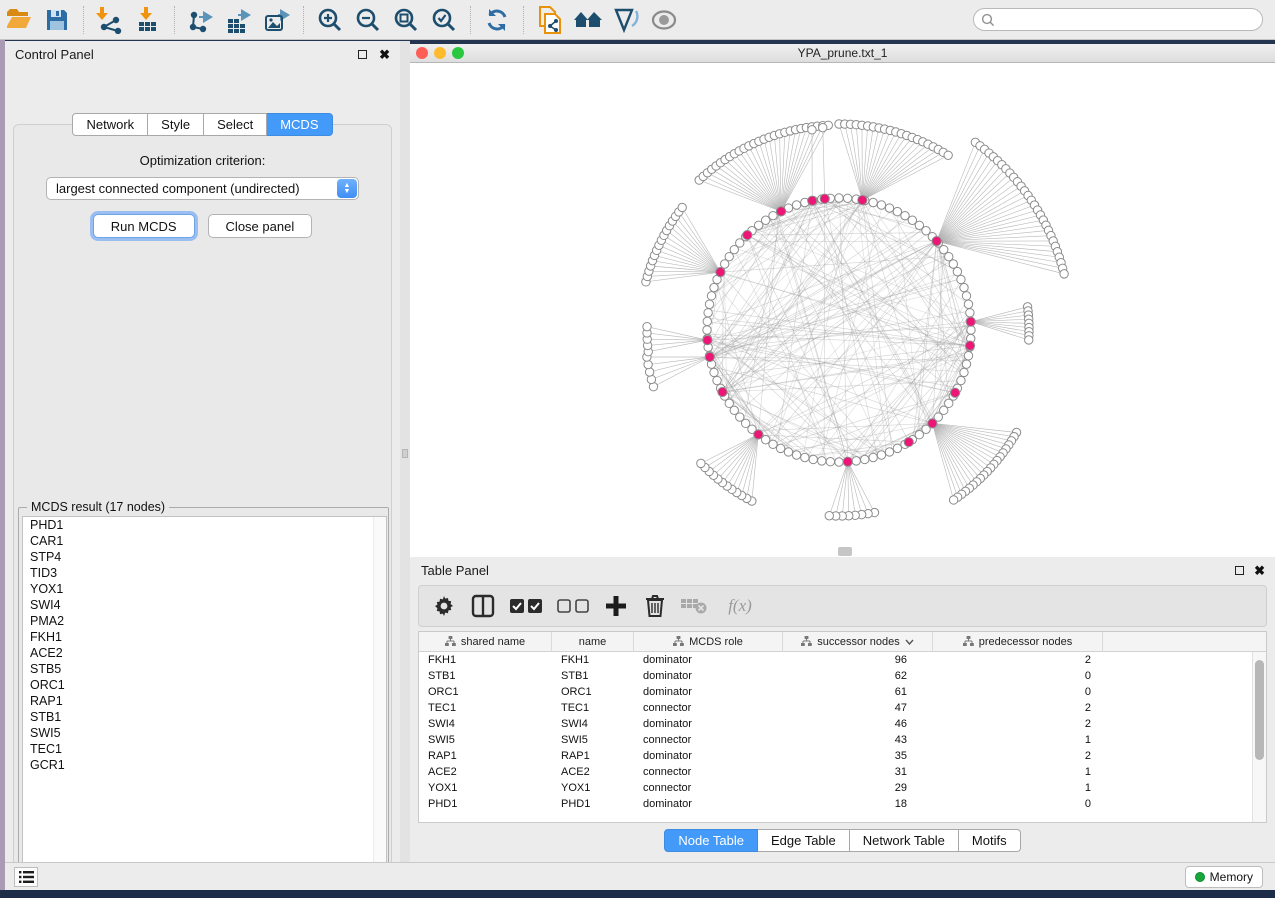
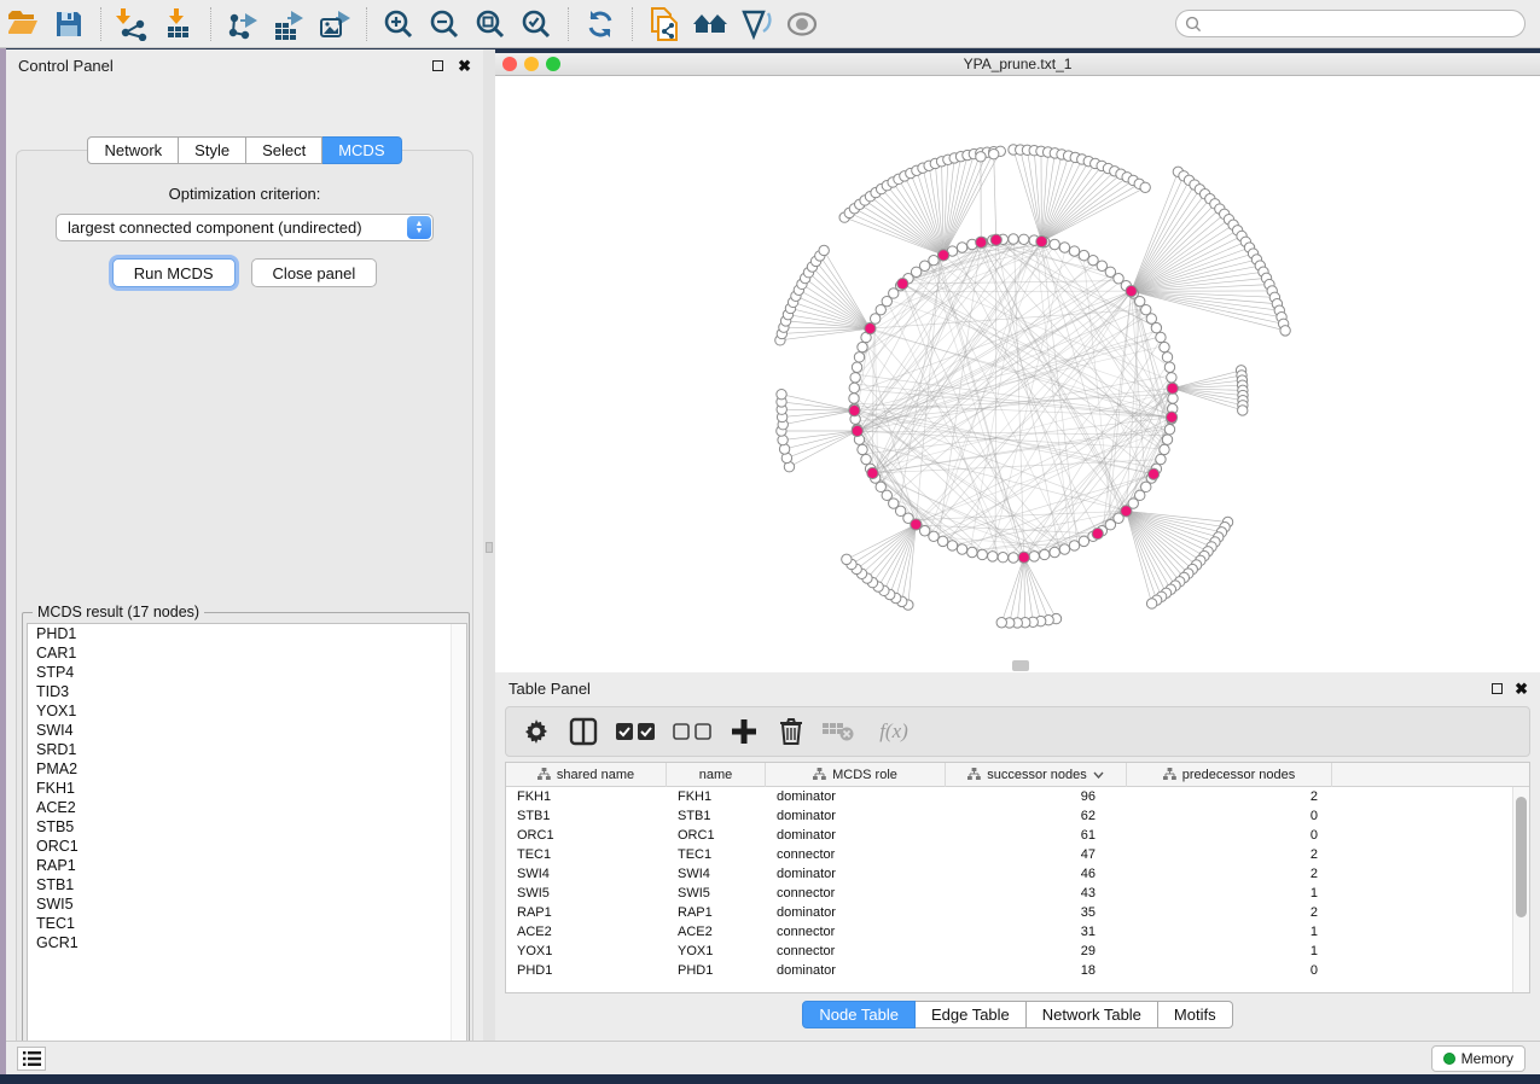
  Control Panel
  ✖
  Network
  Style
  Select
  MCDS
  Optimization criterion:
  largest connected component (undirected)
  Run MCDS
  Close panel
  MCDS result (17 nodes)
  PHD1
  CAR1
  STP4
  TID3
  YOX1
  SWI4
+ SRD1
  PMA2
  FKH1
  ACE2
  STB5
  ORC1
  RAP1
  STB1
  SWI5
  TEC1
  GCR1
  YPA_prune.txt_1
  Table Panel
  ✖
  f(x)
  shared name
  name
  MCDS role
  successor nodes
  predecessor nodes
  FKH1
  FKH1
  dominator
  96
  2
  STB1
  STB1
  dominator
  62
  0
  ORC1
  ORC1
  dominator
  61
  0
  TEC1
  TEC1
  connector
  47
  2
  SWI4
  SWI4
  dominator
  46
  2
  SWI5
  SWI5
  connector
  43
  1
  RAP1
  RAP1
  dominator
  35
  2
  ACE2
  ACE2
  connector
  31
  1
  YOX1
  YOX1
  connector
  29
  1
  PHD1
  PHD1
  dominator
  18
  0
  Node Table
  Edge Table
  Network Table
  Motifs
  Memory
